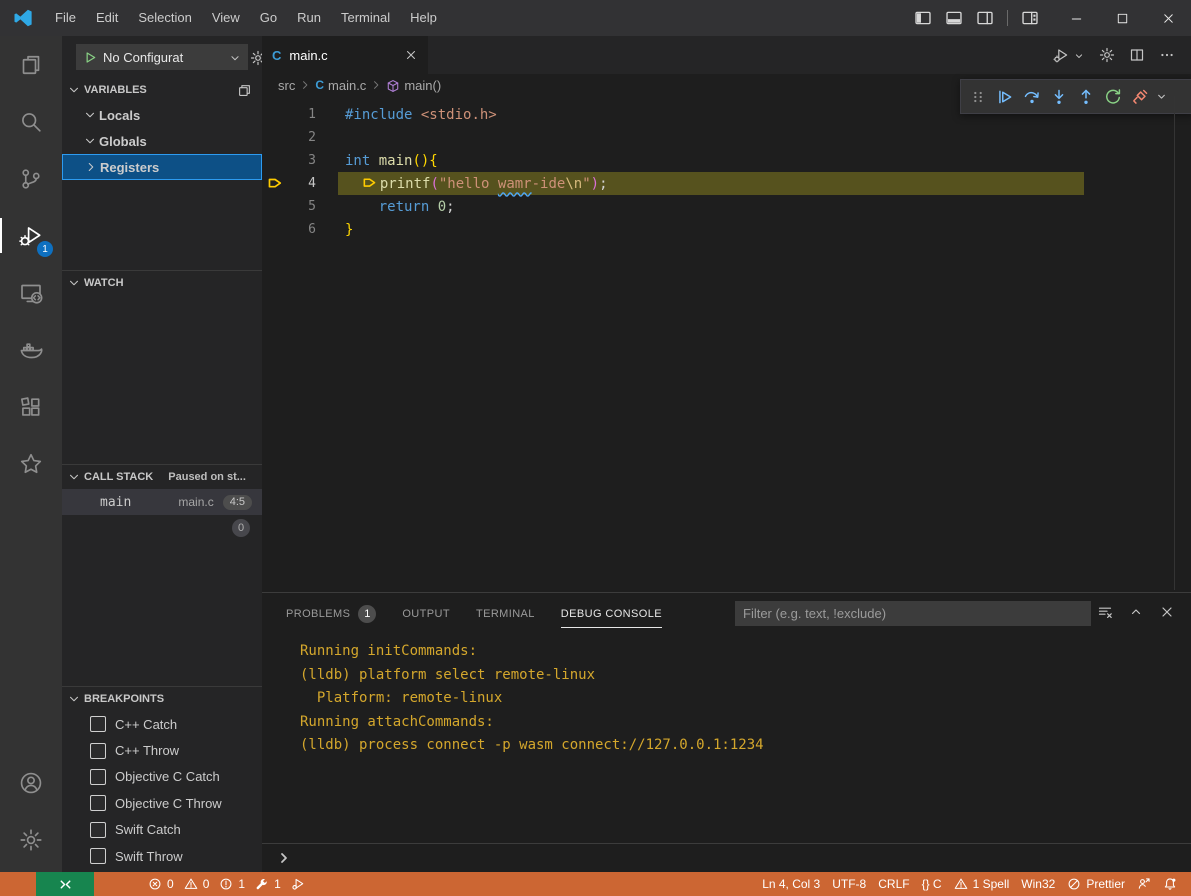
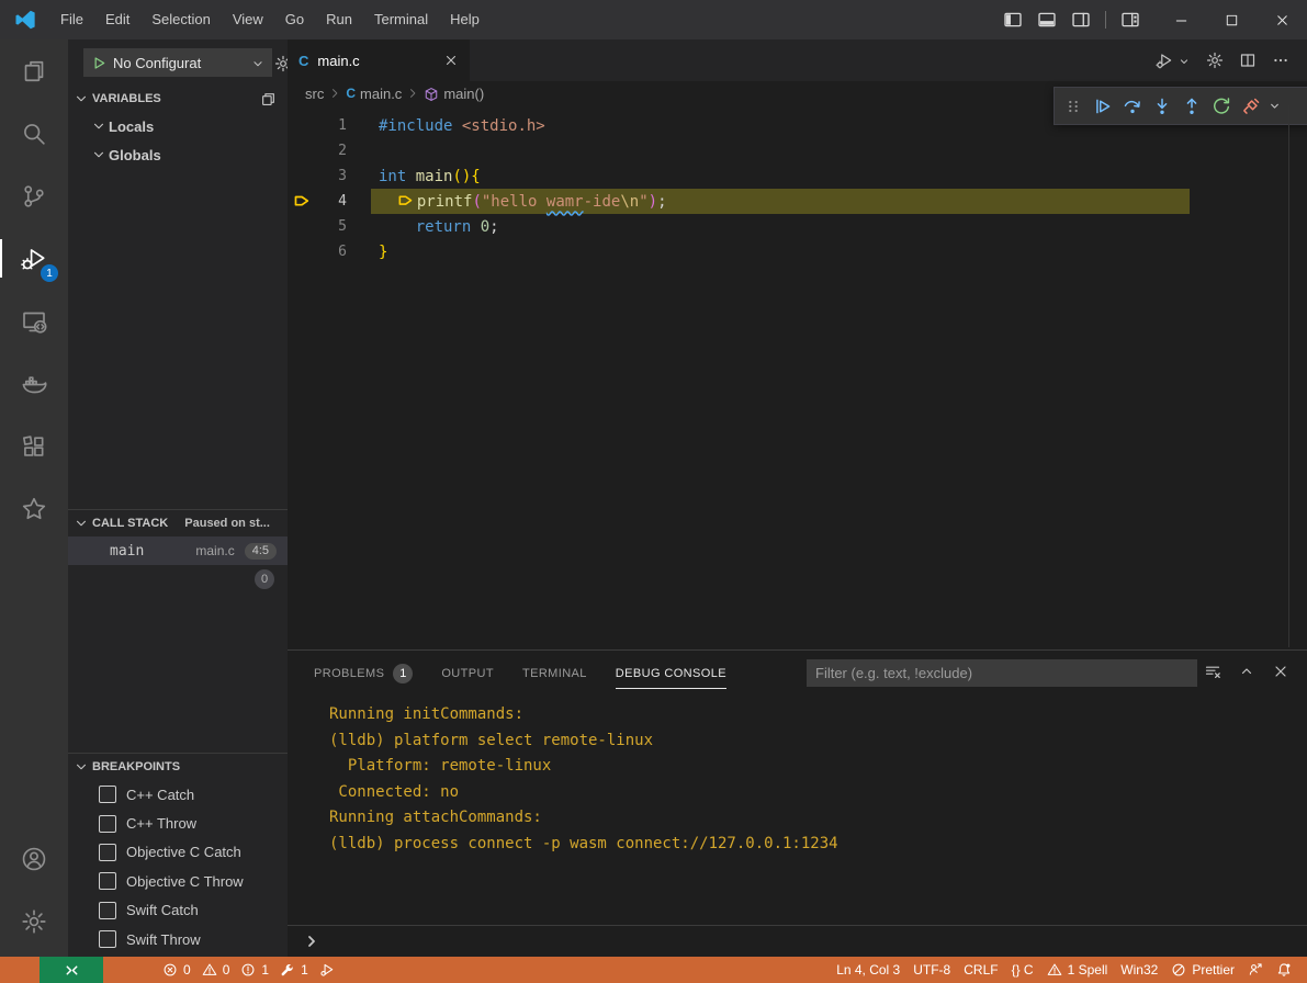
  File
  Edit
  Selection
  View
  Go
  Run
  Terminal
  Help
  1
  No Configurat
  VARIABLES
  Locals
  Globals
- Registers
- WATCH
  CALL STACK
  Paused on st...
  main
  main.c
  4:5
  0
  BREAKPOINTS
  C++ Catch
  C++ Throw
  Objective C Catch
  Objective C Throw
  Swift Catch
  Swift Throw
  C
  main.c
  src
  C
  main.c
  main()
  1
  #include
  <stdio.h>
  2
  3
  int
  main
  (){
  4
  printf
  (
  "hello
  wamr
  -ide
  \n
  "
  )
  ;
  5
  return
  0
  ;
  6
  }
  PROBLEMS
  1
  OUTPUT
  TERMINAL
  DEBUG CONSOLE
  Filter (e.g. text, !exclude)
  Running initCommands:
  (lldb) platform select remote-linux
  Platform: remote-linux
+ Connected: no
  Running attachCommands:
  (lldb) process connect -p wasm connect://127.0.0.1:1234
  0
  0
  1
  1
  Ln 4, Col 3
  UTF-8
  CRLF
  {} C
  1 Spell
  Win32
  Prettier
